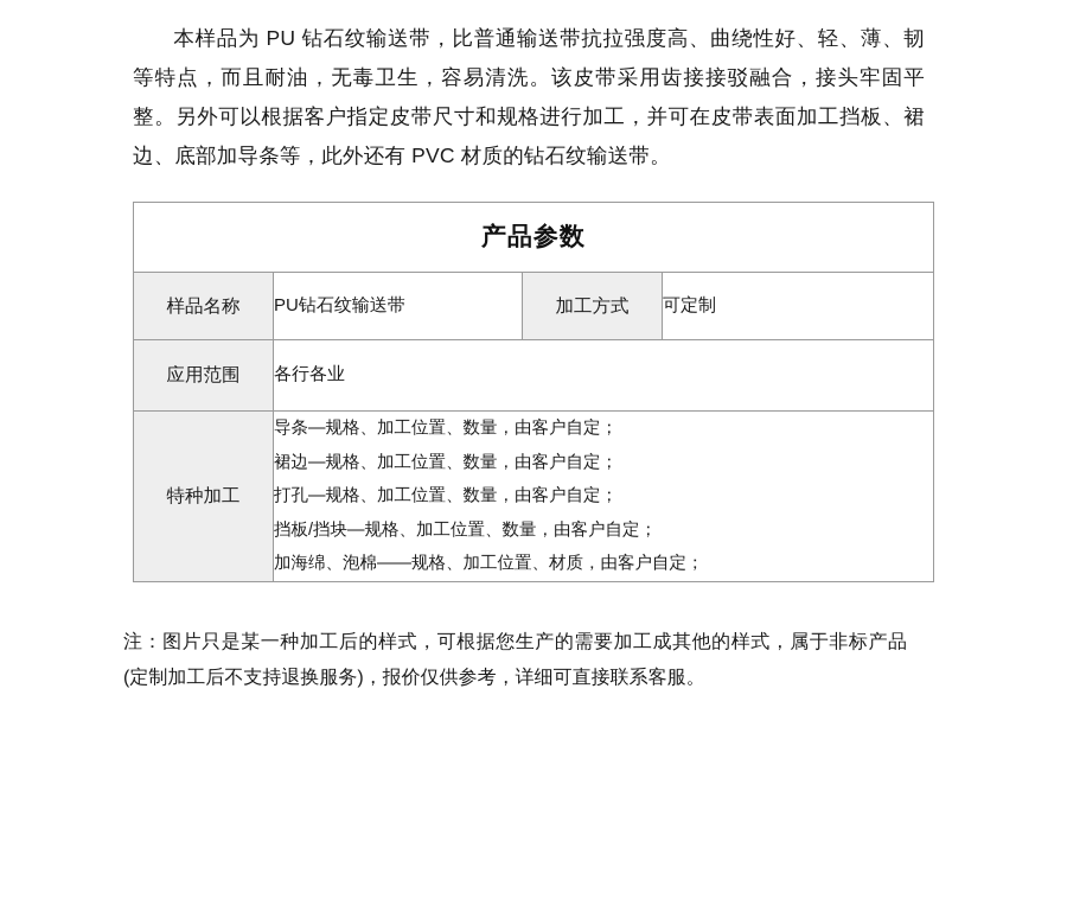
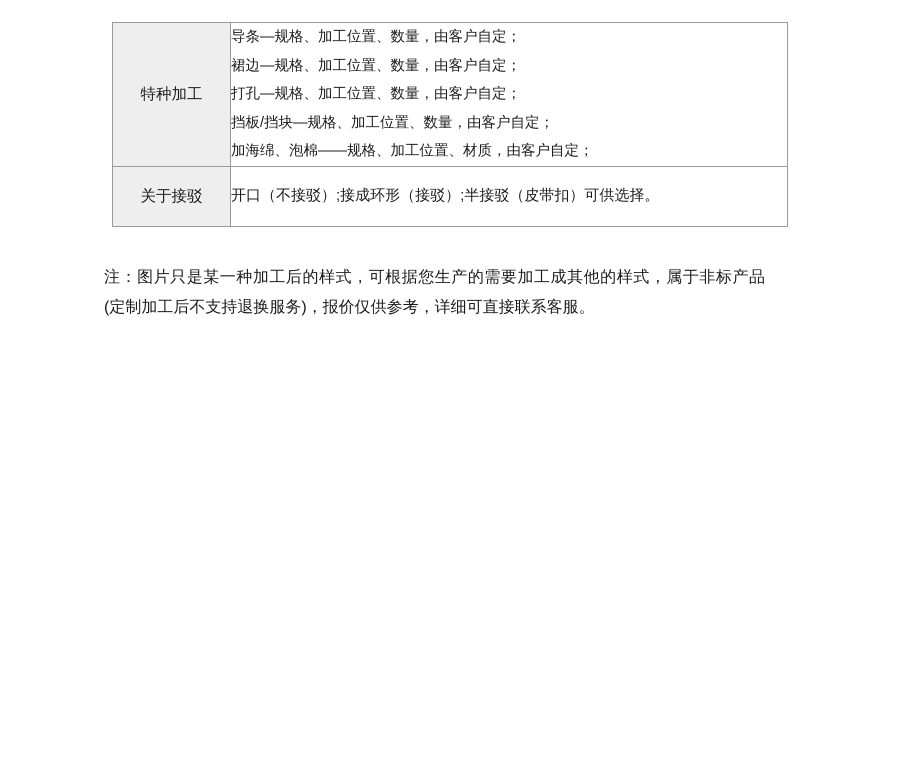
- 本样品为 PU 钻石纹输送带，比普通输送带抗拉强度高、曲绕性好、轻、薄、韧等特点，而且耐油，无毒卫生，容易清洗。该皮带采用齿接接驳融合，接头牢固平整。另外可以根据客户指定皮带尺寸和规格进行加工，并可在皮带表面加工挡板、裙边、底部加导条等，此外还有 PVC 材质的钻石纹输送带。
- 产品参数
- 样品名称	PU钻石纹输送带	加工方式	可定制
- 应用范围	各行各业
  特种加工	导条—规格、加工位置、数量，由客户自定； 裙边—规格、加工位置、数量，由客户自定； 打孔—规格、加工位置、数量，由客户自定； 挡板/挡块—规格、加工位置、数量，由客户自定； 加海绵、泡棉——规格、加工位置、材质，由客户自定；
+ 关于接驳	开口（不接驳）;接成环形（接驳）;半接驳（皮带扣）可供选择。
  注：图片只是某一种加工后的样式，可根据您生产的需要加工成其他的样式，属于非标产品(定制加工后不支持退换服务)，报价仅供参考，详细可直接联系客服。
